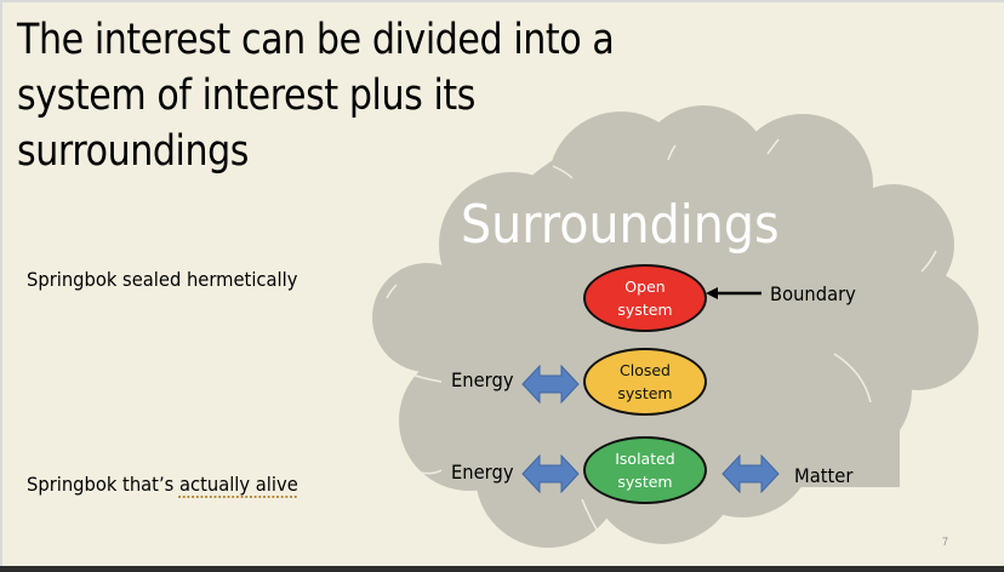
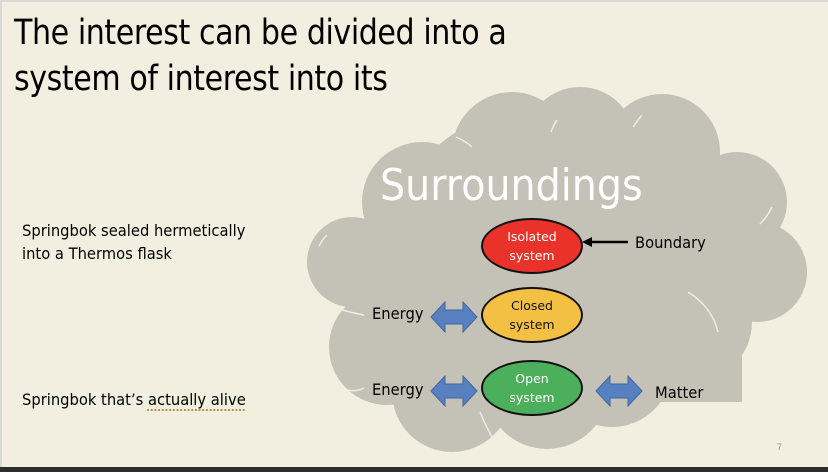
  The interest can be divided into a
- system of interest plus its
+ system of interest into its
- surroundings
  Springbok sealed hermetically
+ into a Thermos flask
  Springbok that’s actually alive
  Surroundings
- Open
+ Isolated
  system
  Boundary
  Closed
  system
  Energy
- Isolated
+ Open
  system
  Energy
  Matter
  7
